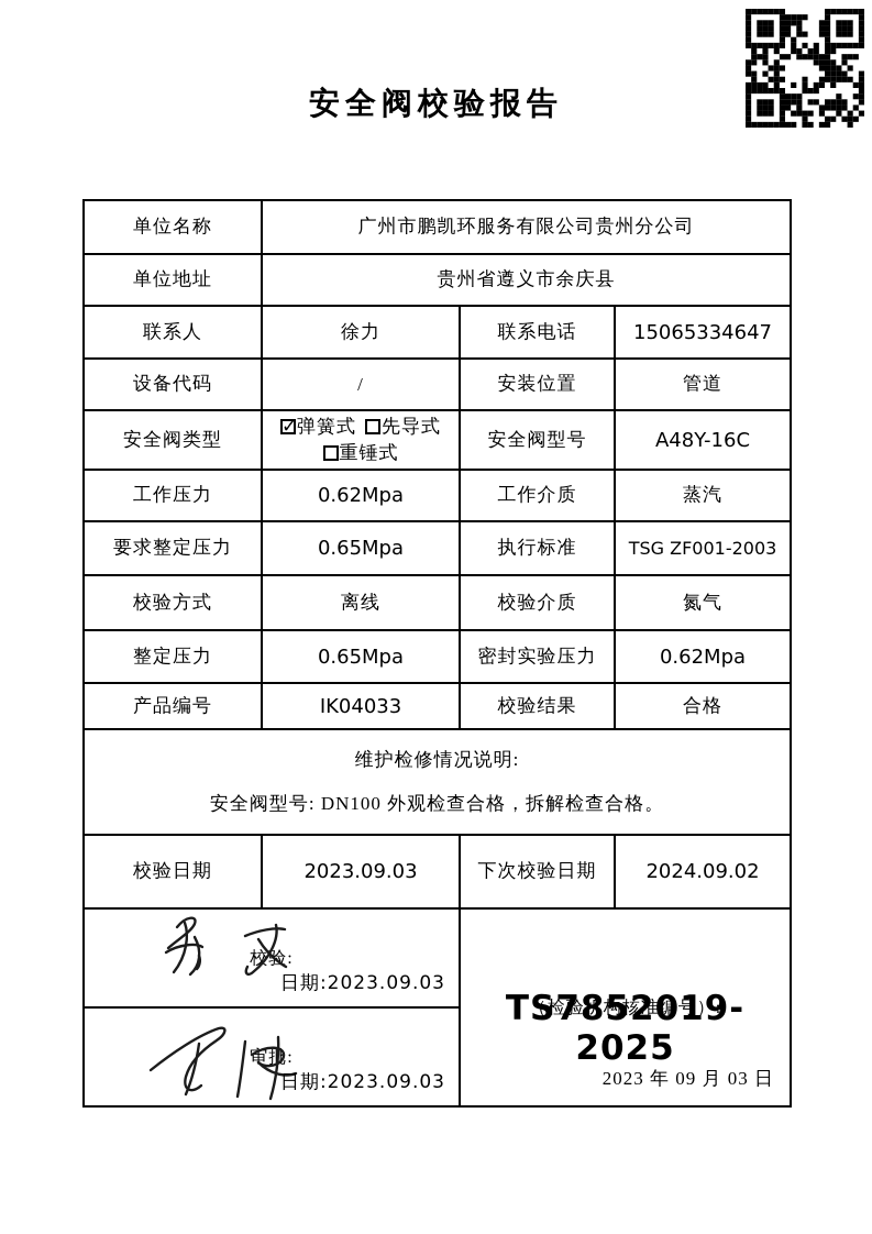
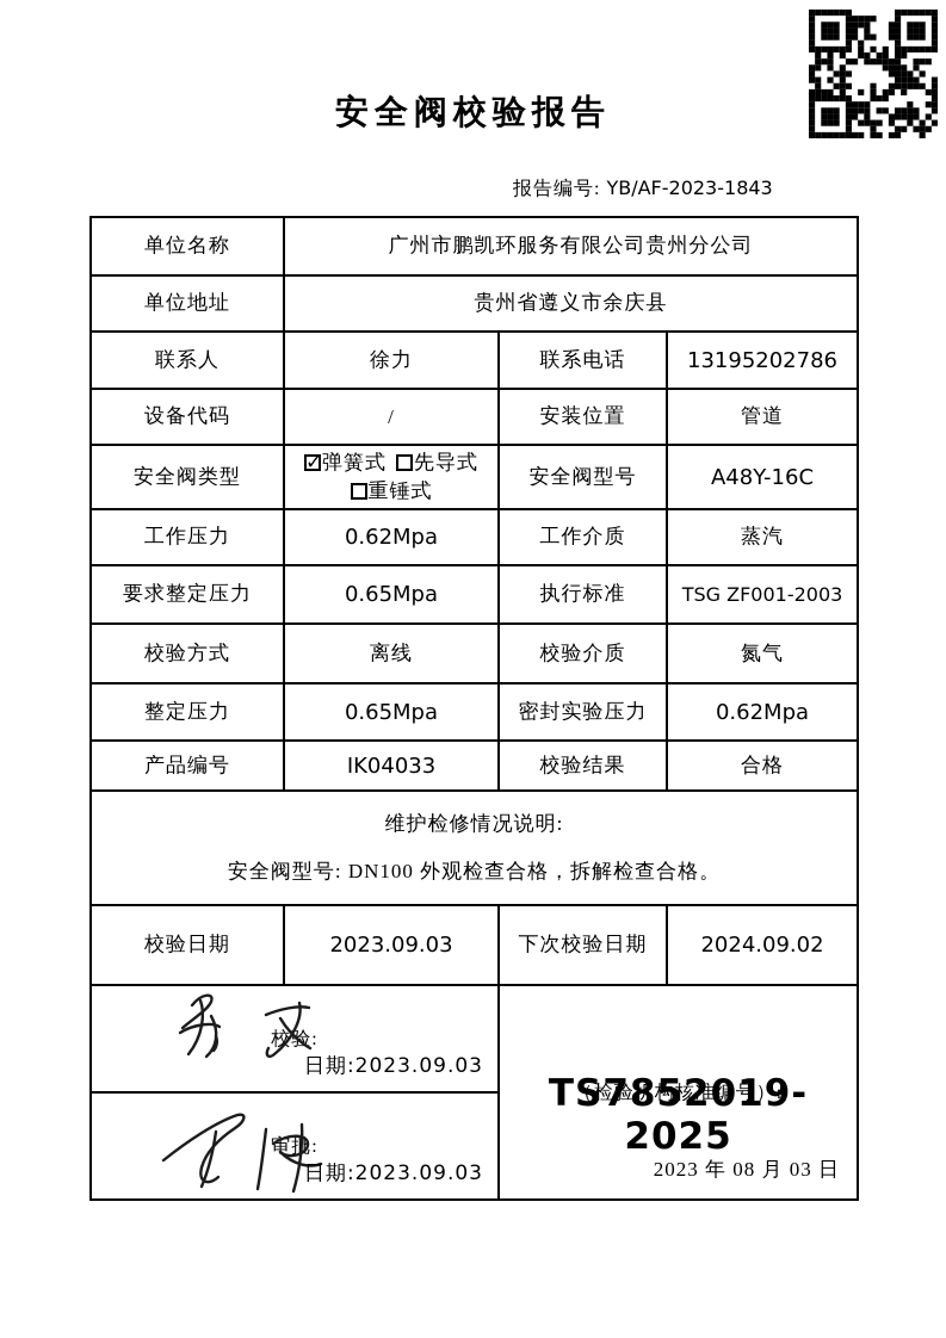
  安全阀校验报告
+ 报告编号: YB/AF-2023-1843
  单位名称	广州市鹏凯环服务有限公司贵州分公司
  单位地址	贵州省遵义市余庆县
- 联系人	徐力	联系电话	15065334647
+ 联系人	徐力	联系电话	13195202786
  设备代码	/	安装位置	管道
  安全阀类型	弹簧式 先导式 重锤式	安全阀型号	A48Y-16C
  工作压力	0.62Mpa	工作介质	蒸汽
  要求整定压力	0.65Mpa	执行标准	TSG ZF001-2003
  校验方式	离线	校验介质	氮气
  整定压力	0.65Mpa	密封实验压力	0.62Mpa
  产品编号	IK04033	校验结果	合格
  维护检修情况说明: 安全阀型号: DN100 外观检查合格，拆解检查合格。
  校验日期	2023.09.03	下次校验日期	2024.09.02
- 校验: 日期:2023.09.03	（检验机构核准编号）: TS7852019-2025 2023 年 09 月 03 日
+ 校验: 日期:2023.09.03	（检验机构核准编号）: TS7852019-2025 2023 年 08 月 03 日
  审: 日期:2023.09.03
